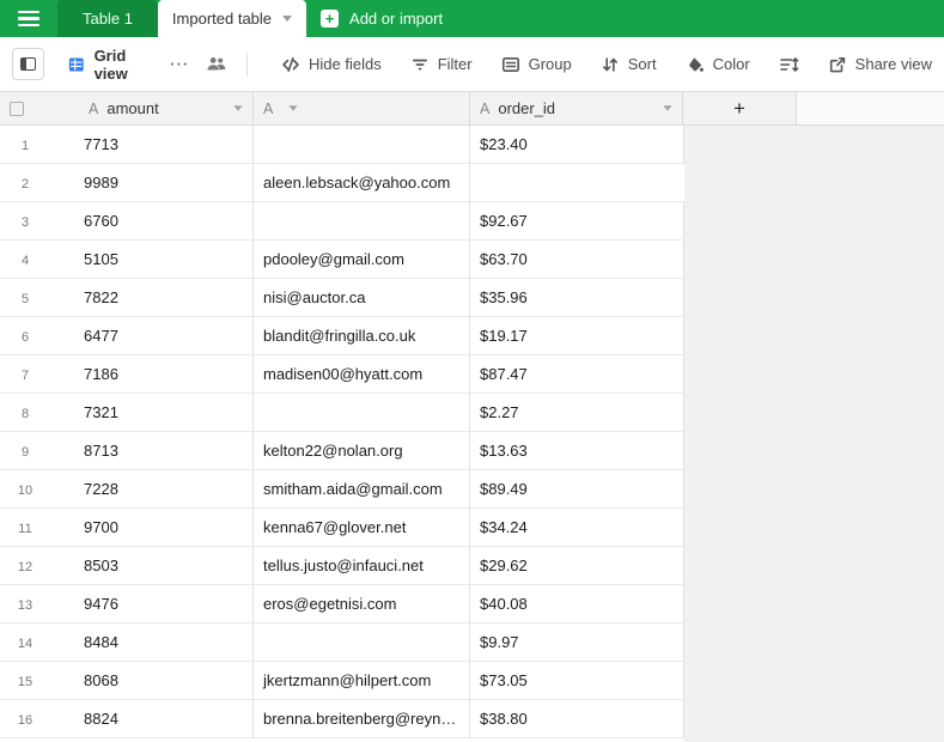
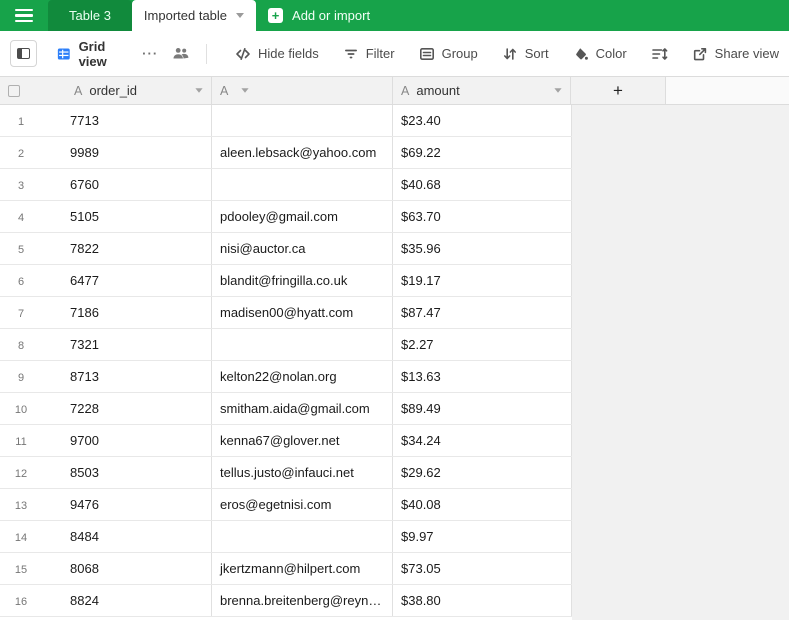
- Table 1
+ Table 3
  Imported table
  +
  Add or import
  Grid view
  ···
  Hide fields
  Filter
  Group
  Sort
  Color
  Share view
  A
- amount
+ order_id
  A
  A
- order_id
+ amount
  +
  1
  7713
  $23.40
  2
  9989
  aleen.lebsack@yahoo.com
+ $69.22
  3
  6760
- $92.67
+ $40.68
  4
  5105
  pdooley@gmail.com
  $63.70
  5
  7822
  nisi@auctor.ca
  $35.96
  6
  6477
  blandit@fringilla.co.uk
  $19.17
  7
  7186
  madisen00@hyatt.com
  $87.47
  8
  7321
  $2.27
  9
  8713
  kelton22@nolan.org
  $13.63
  10
  7228
  smitham.aida@gmail.com
  $89.49
  11
  9700
  kenna67@glover.net
  $34.24
  12
  8503
  tellus.justo@infauci.net
  $29.62
  13
  9476
  eros@egetnisi.com
  $40.08
  14
  8484
  $9.97
  15
  8068
  jkertzmann@hilpert.com
  $73.05
  16
  8824
  brenna.breitenberg@reynol…
  $38.80
